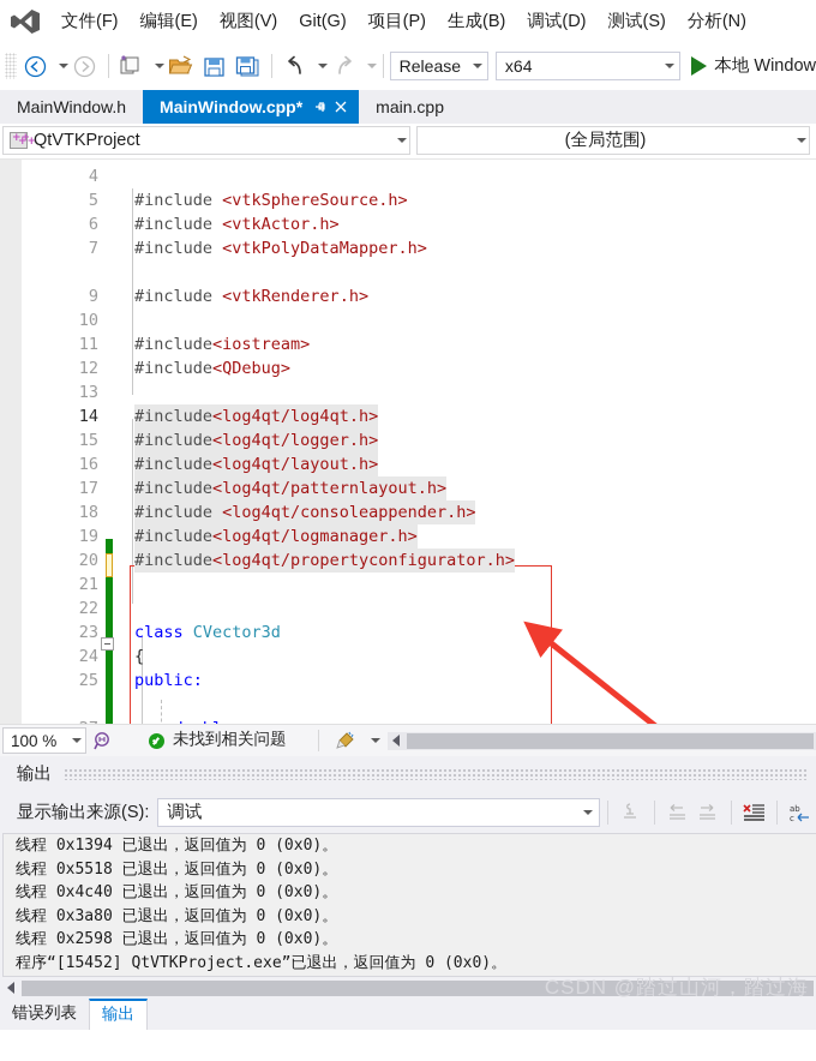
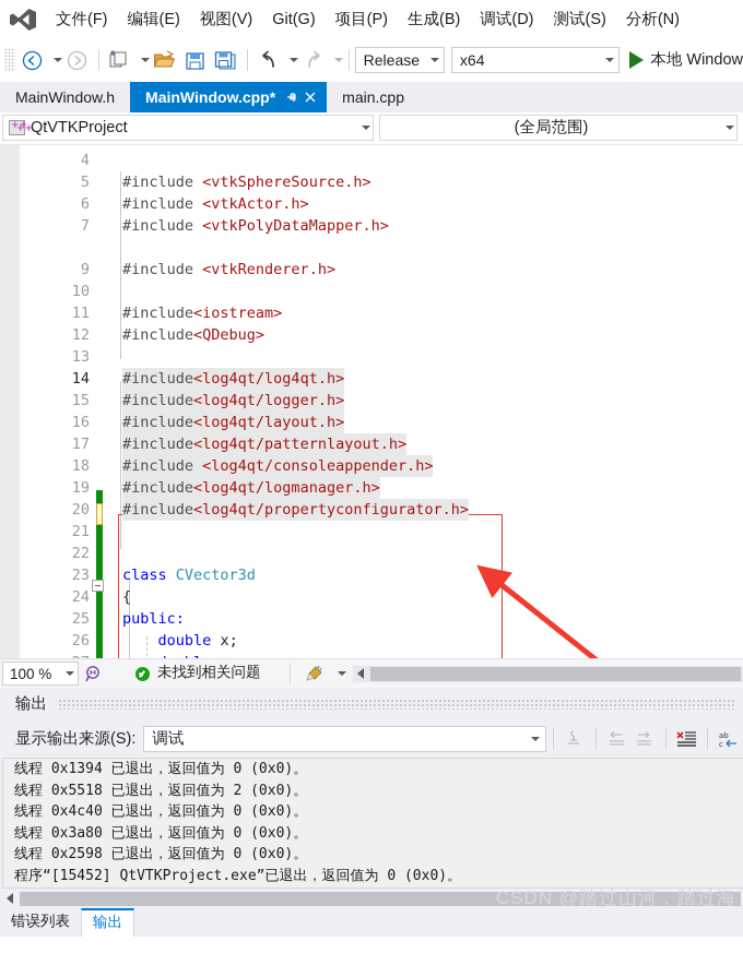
  文件(F)
  编辑(E)
  视图(V)
  Git(G)
  项目(P)
  生成(B)
  调试(D)
  测试(S)
  分析(N)
  Release
  x64
  本地 Window
  MainWindow.h
  MainWindow.cpp*
  main.cpp
  ++
  ++
  QtVTKProject
  (全局范围)
  4
  5
  #include <vtkSphereSource.h>
  6
  #include <vtkActor.h>
  7
  #include <vtkPolyDataMapper.h>
  9
  #include <vtkRenderer.h>
  10
  11
  #include<iostream>
  12
  #include<QDebug>
  13
  14
  #include<log4qt/log4qt.h>
  15
  #include<log4qt/logger.h>
  16
  #include<log4qt/layout.h>
  17
  #include<log4qt/patternlayout.h>
  18
  #include <log4qt/consoleappender.h>
  19
  #include<log4qt/logmanager.h>
  20
  #include<log4qt/propertyconfigurator.h>
  21
  22
  23
  class CVector3d
  24
  {
  25
  public:
+ 26
+ double x;
  100 %
  未找到相关问题
  输出
  显示输出来源(S):
  调试
  ab
  c
  线程 0x1394 已退出，返回值为 0 (0x0)。
- 线程 0x5518 已退出，返回值为 0 (0x0)。
+ 线程 0x5518 已退出，返回值为 2 (0x0)。
  线程 0x4c40 已退出，返回值为 0 (0x0)。
  线程 0x3a80 已退出，返回值为 0 (0x0)。
  线程 0x2598 已退出，返回值为 0 (0x0)。
  程序“[15452] QtVTKProject.exe”已退出，返回值为 0 (0x0)。
  错误列表
  输出
  CSDN @踏过山河，踏过海
